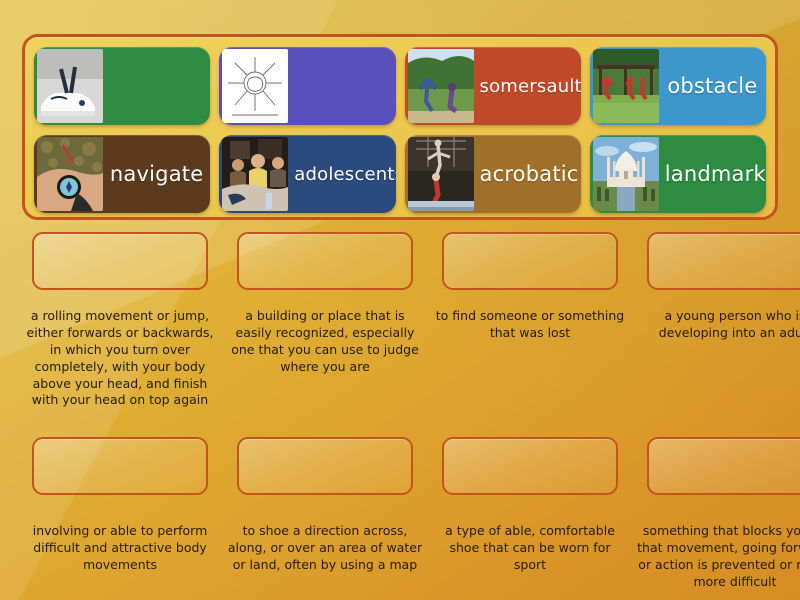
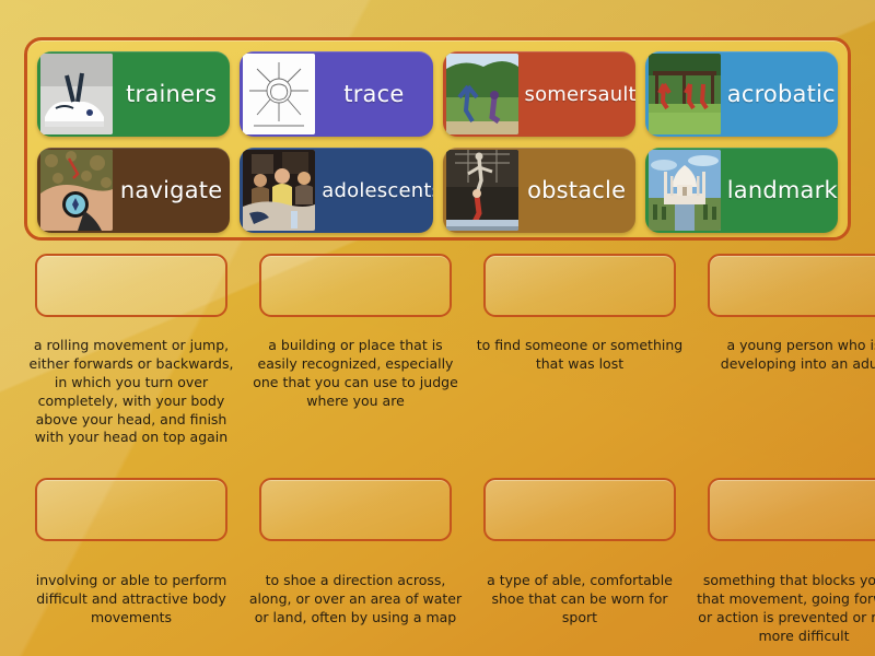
+ trainers
+ trace
  somersault
- obstacle
+ acrobatic
  navigate
  adolescent
- acrobatic
+ obstacle
  landmark
  a rolling movement or jump, either forwards or backwards, in which you turn over completely, with your body above your head, and finish with your head on top again
  a building or place that is easily recognized, especially one that you can use to judge where you are
  to find someone or something that was lost
  a young person who i developing into an adu
  involving or able to perform difficult and attractive body movements
  to shoe a direction across, along, or over an area of water or land, often by using a map
  a type of able, comfortable shoe that can be worn for sport
  something that blocks yo that movement, going for or action is prevented or more difficult
